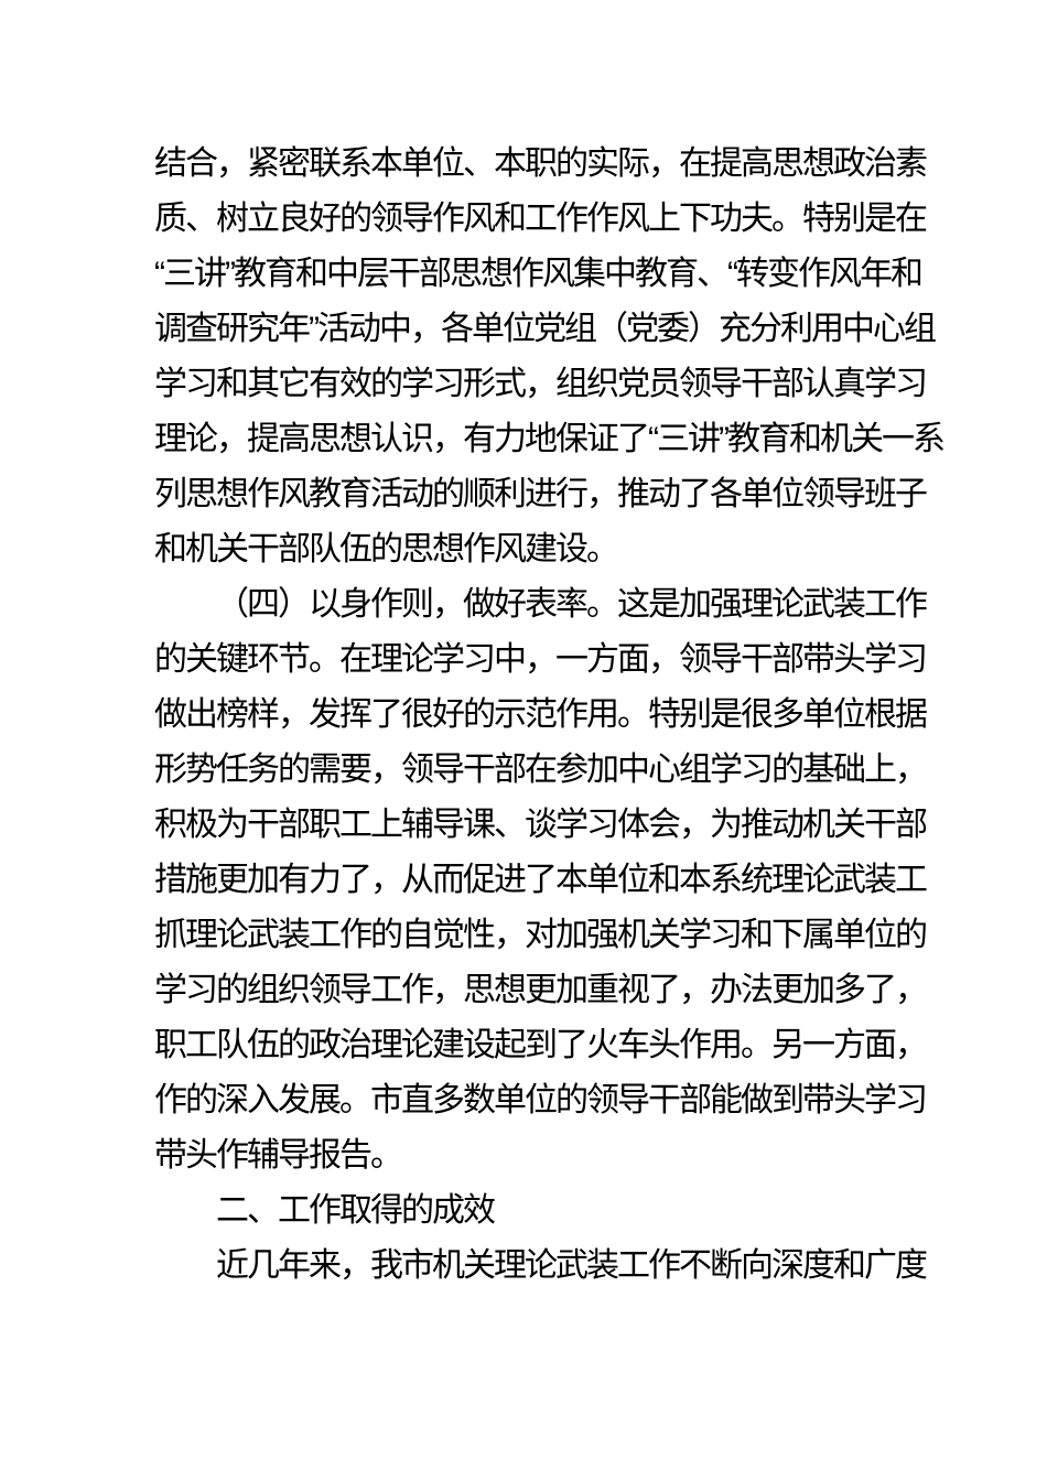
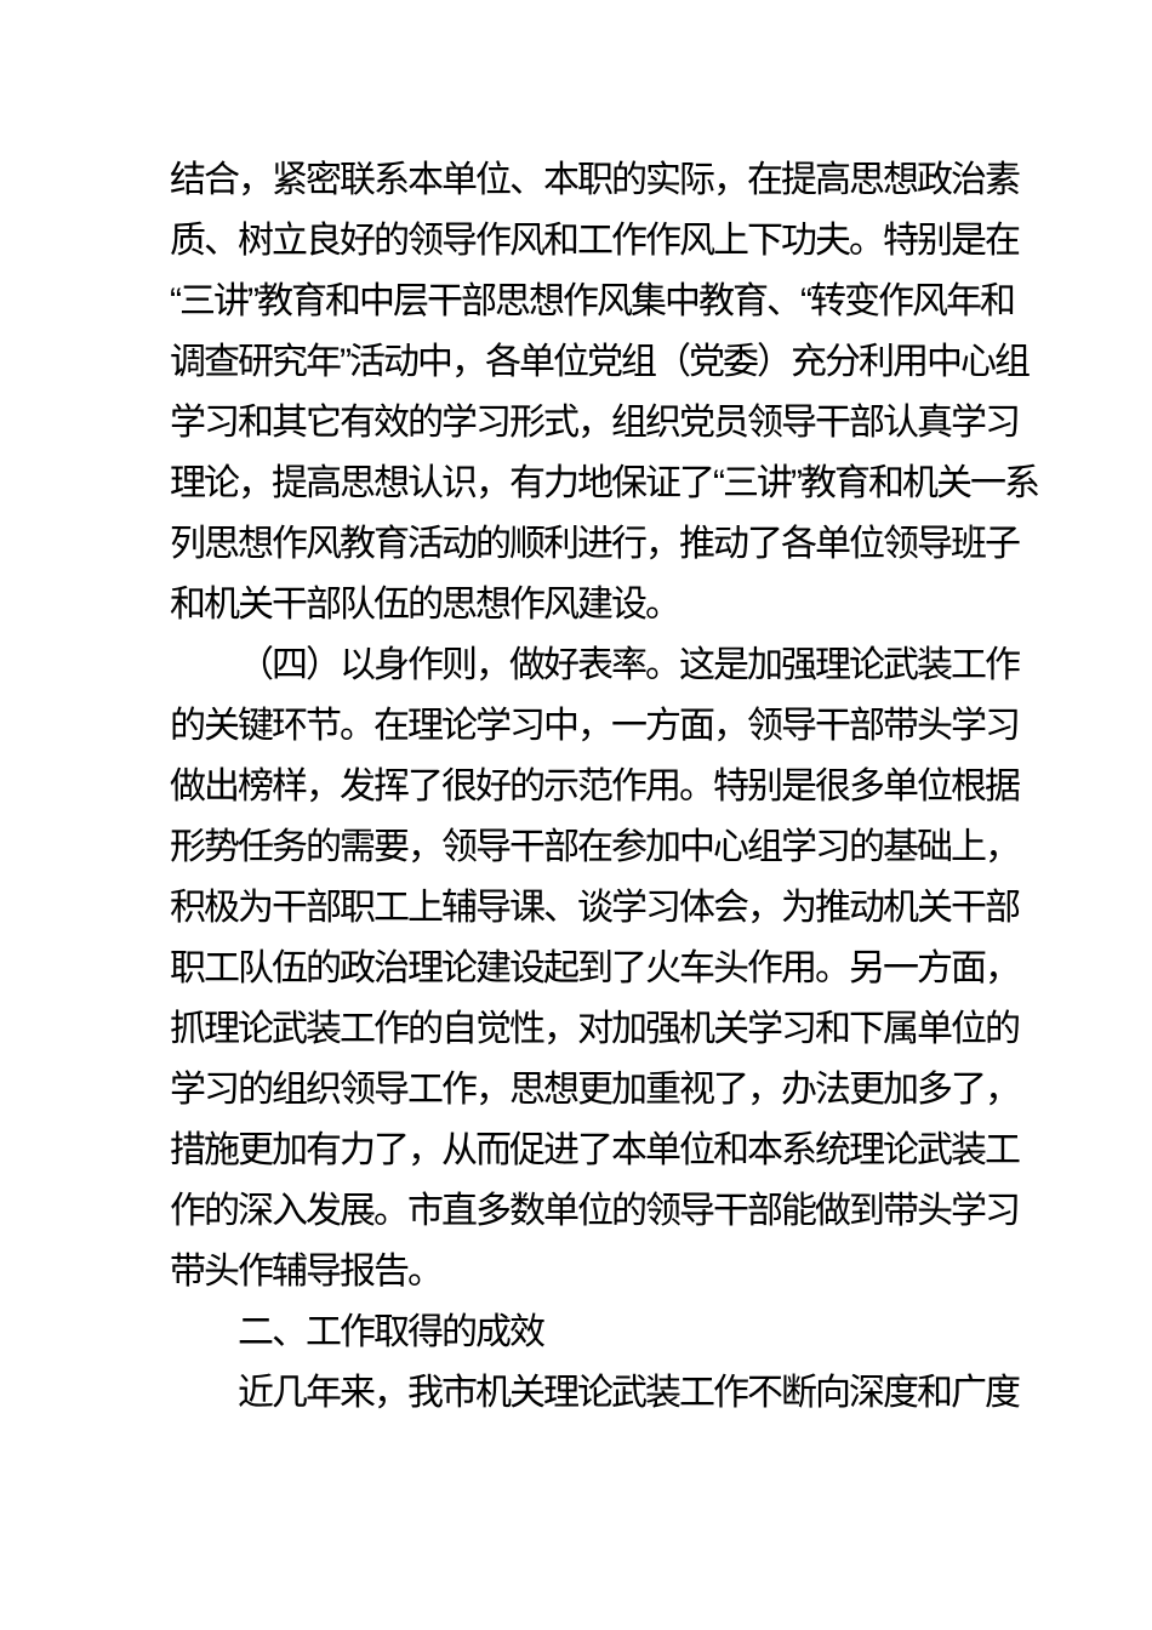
  结合，紧密联系本单位、本职的实际，在提高思想政治素
  质、树立良好的领导作风和工作作风上下功夫。特别是在
  “三讲”教育和中层干部思想作风集中教育、“转变作风年和
  调查研究年”活动中，各单位党组（党委）充分利用中心组
  学习和其它有效的学习形式，组织党员领导干部认真学习
  理论，提高思想认识，有力地保证了“三讲”教育和机关一系
  列思想作风教育活动的顺利进行，推动了各单位领导班子
  和机关干部队伍的思想作风建设。
  （四）以身作则，做好表率。这是加强理论武装工作
  的关键环节。在理论学习中，一方面，领导干部带头学习
  做出榜样，发挥了很好的示范作用。特别是很多单位根据
  形势任务的需要，领导干部在参加中心组学习的基础上，
  积极为干部职工上辅导课、谈学习体会，为推动机关干部
- 措施更加有力了，从而促进了本单位和本系统理论武装工
+ 职工队伍的政治理论建设起到了火车头作用。另一方面，
  抓理论武装工作的自觉性，对加强机关学习和下属单位的
  学习的组织领导工作，思想更加重视了，办法更加多了，
- 职工队伍的政治理论建设起到了火车头作用。另一方面，
+ 措施更加有力了，从而促进了本单位和本系统理论武装工
  作的深入发展。市直多数单位的领导干部能做到带头学习
  带头作辅导报告。
  二、工作取得的成效
  近几年来，我市机关理论武装工作不断向深度和广度
